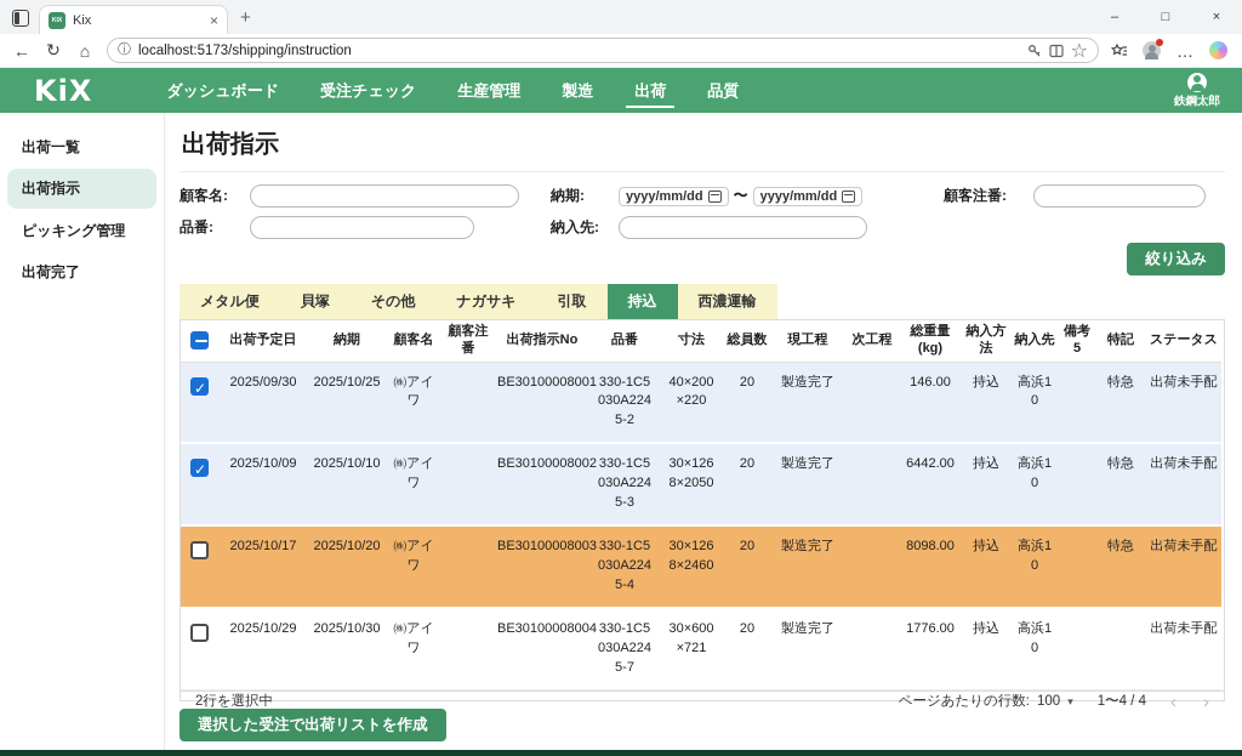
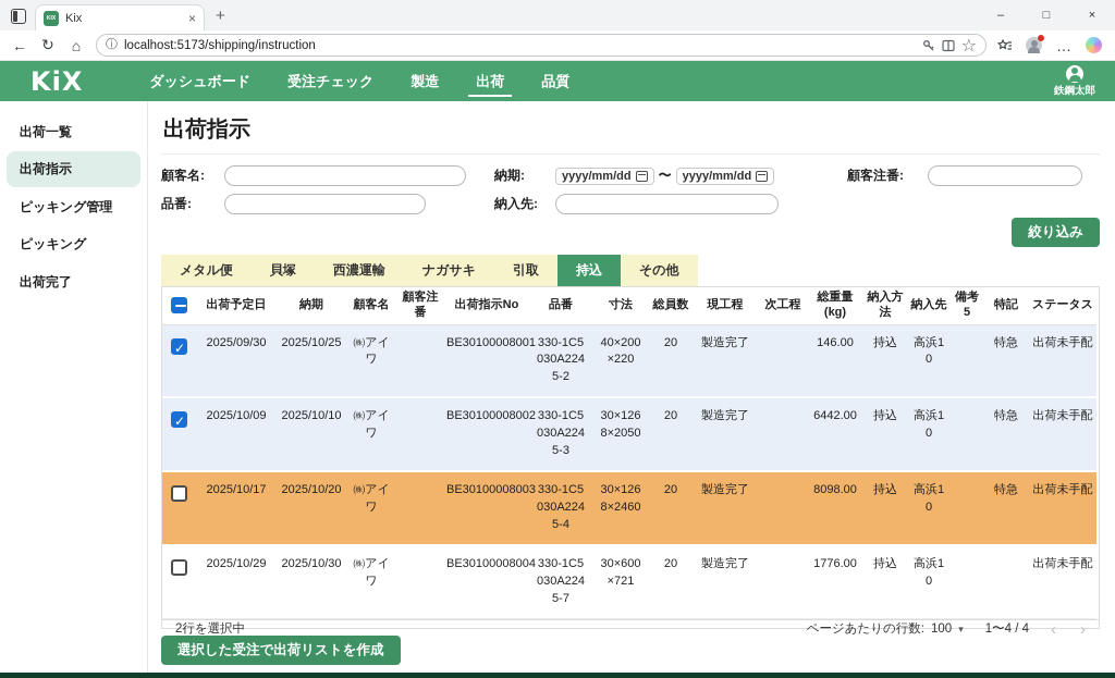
  Kix
  ×
  +
  –
  □
  ×
  ←
  ↻
  ⌂
  ⓘ
  localhost:5173/shipping/instruction
  ☆
  …
  KiX
  ダッシュボード
  受注チェック
- 生産管理
  製造
  出荷
  品質
  鉄鋼太郎
  出荷一覧
  出荷指示
  ピッキング管理
+ ピッキング
  出荷完了
  出荷指示
  顧客名:
  納期:
  yyyy/mm/dd
  〜
  yyyy/mm/dd
  顧客注番:
  品番:
  納入先:
  絞り込み
  メタル便
  貝塚
- その他
+ 西濃運輸
  ナガサキ
  引取
  持込
- 西濃運輸
+ その他
  	出荷予定日	納期	顧客名	顧客注番	出荷指示No	品番	寸法	総員数	現工程	次工程	総重量 (kg)	納入方法	納入先	備考5	特記	ステータス
  	2025/09/30	2025/10/25	㈱アイワ		BE30100008001	330-1C5 030A224 5-2	40×200 ×220	20	製造完了		146.00	持込	高浜1 0		特急	出荷未手配
  	2025/10/09	2025/10/10	㈱アイワ		BE30100008002	330-1C5 030A224 5-3	30×126 8×2050	20	製造完了		6442.00	持込	高浜1 0		特急	出荷未手配
  	2025/10/17	2025/10/20	㈱アイワ		BE30100008003	330-1C5 030A224 5-4	30×126 8×2460	20	製造完了		8098.00	持込	高浜1 0		特急	出荷未手配
  	2025/10/29	2025/10/30	㈱アイワ		BE30100008004	330-1C5 030A224 5-7	30×600 ×721	20	製造完了		1776.00	持込	高浜1 0			出荷未手配
  2行を選択中
  ページあたりの行数:
  100
  ▾
  1〜4 / 4
  ‹
  ›
  選択した受注で出荷リストを作成
